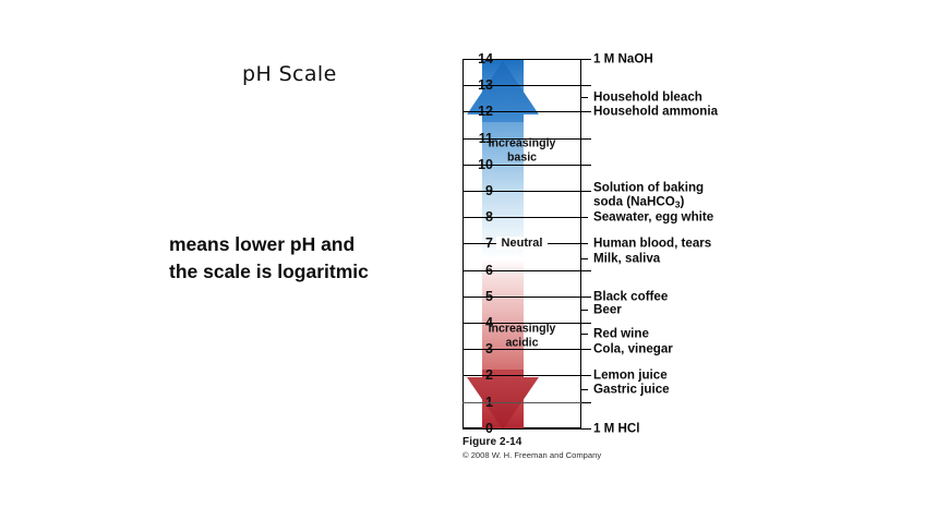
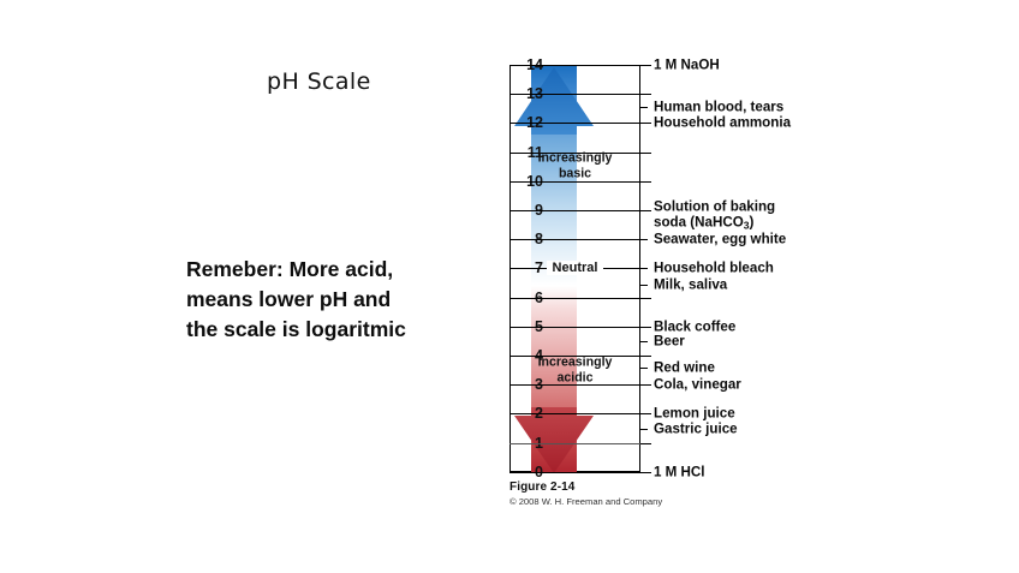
  pH Scale
+ Remeber: More acid,
  means lower pH and
  the scale is logaritmic
  14
  1 M NaOH
  13
- Household bleach
+ Human blood, tears
  12
  Household ammonia
  11
  10
  9
  Solution of baking
  soda (NaHCO3)
  8
  Seawater, egg white
  7
- Human blood, tears
+ Household bleach
  Neutral
  Milk, saliva
  6
  5
  Black coffee
  Beer
  4
  Red wine
  3
  Cola, vinegar
  2
  Lemon juice
  Gastric juice
  1
  0
  1 M HCl
  Increasingly
  basic
  Increasingly
  acidic
  Figure 2-14
  © 2008 W. H. Freeman and Company
